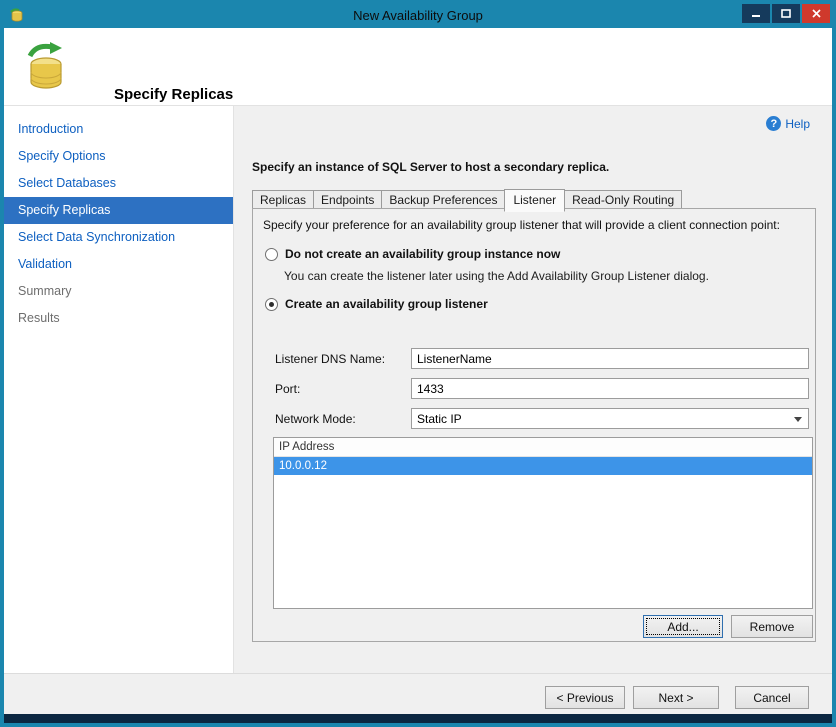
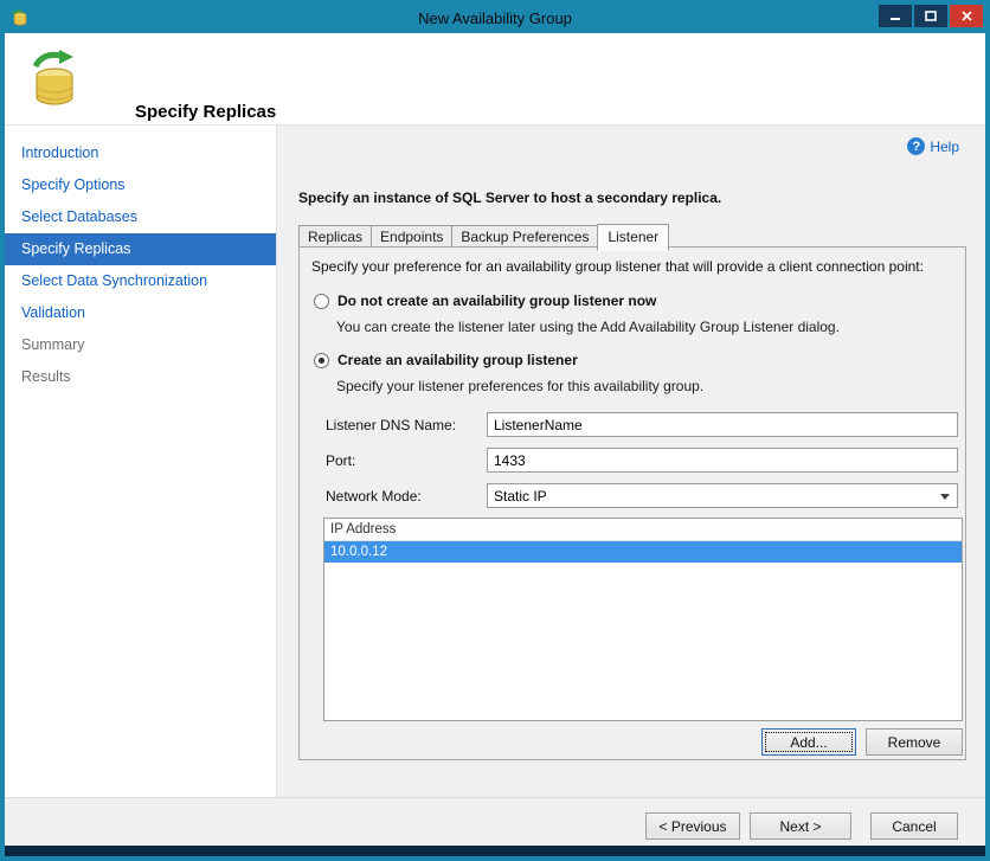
  New Availability Group
  Specify Replicas
  Introduction
  Specify Options
  Select Databases
  Specify Replicas
  Select Data Synchronization
  Validation
  Summary
  Results
  ?
  Help
  Specify an instance of SQL Server to host a secondary replica.
  Replicas
  Endpoints
  Backup Preferences
  Listener
- Read-Only Routing
  Specify your preference for an availability group listener that will provide a client connection point:
- Do not create an availability group instance now
+ Do not create an availability group listener now
  You can create the listener later using the Add Availability Group Listener dialog.
  Create an availability group listener
+ Specify your listener preferences for this availability group.
  Listener DNS Name:
  ListenerName
  Port:
  1433
  Network Mode:
  Static IP
  IP Address
  10.0.0.12
  Add...
  Remove
  < Previous
  Next >
  Cancel
